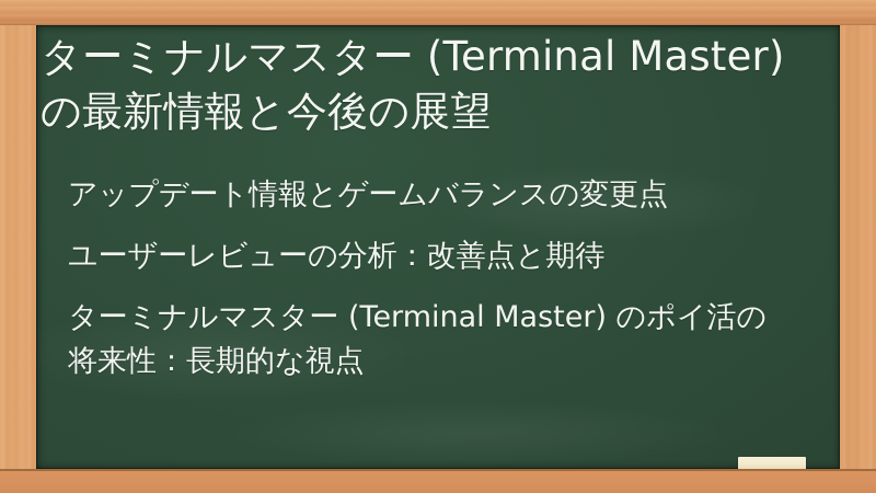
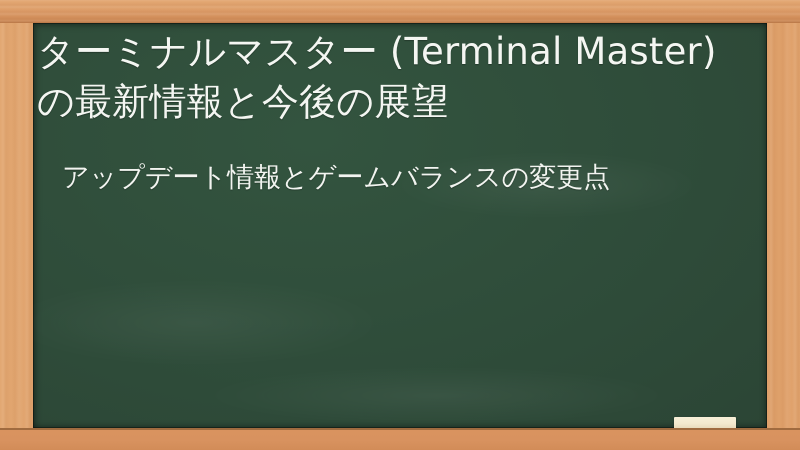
  ターミナルマスター (Terminal Master) の最新情報と今後の展望
  アップデート情報とゲームバランスの変更点
- ユーザーレビューの分析：改善点と期待
- ターミナルマスター (Terminal Master) のポイ活の将来性：長期的な視点
